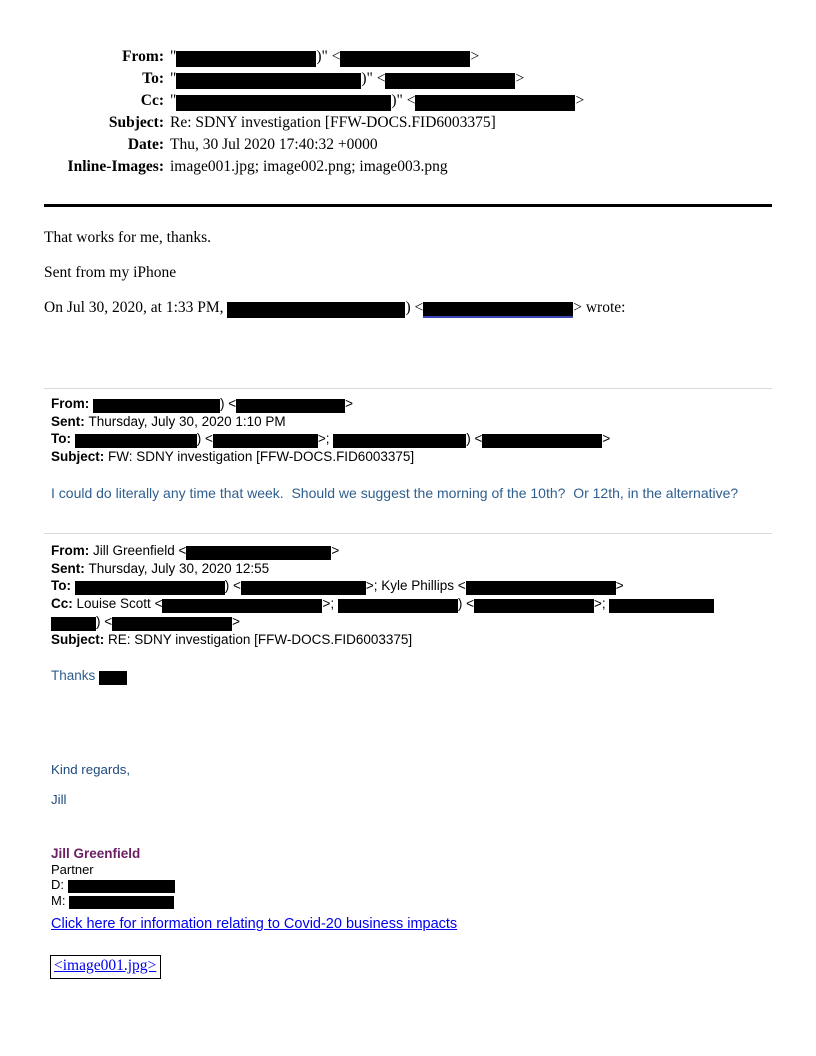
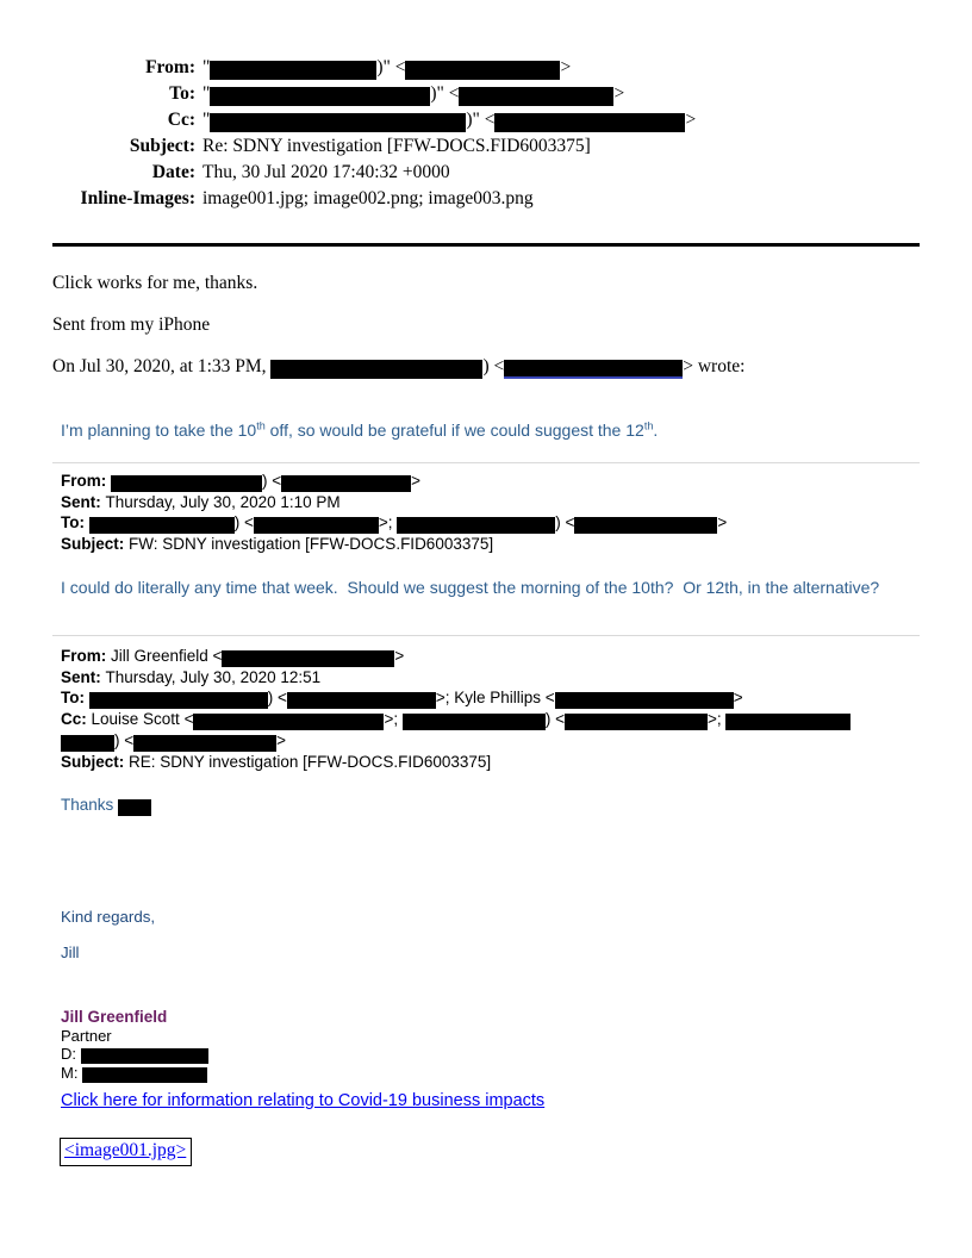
  From:
  " )" < >
  To:
  " )" < >
  Cc:
  " )" < >
  Subject:
  Re: SDNY investigation [FFW-DOCS.FID6003375]
  Date:
  Thu, 30 Jul 2020 17:40:32 +0000
  Inline-Images:
  image001.jpg; image002.png; image003.png
- That works for me, thanks.
+ Click works for me, thanks.
  Sent from my iPhone
  On Jul 30, 2020, at 1:33 PM, ) < > wrote:
+ I’m planning to take the 10th off, so would be grateful if we could suggest the 12th.
  From: ) < >
  Sent: Thursday, July 30, 2020 1:10 PM
  To: ) < >; ) < >
  Subject: FW: SDNY investigation [FFW-DOCS.FID6003375]
  I could do literally any time that week. Should we suggest the morning of the 10th? Or 12th, in the alternative?
  From: Jill Greenfield < >
- Sent: Thursday, July 30, 2020 12:55
+ Sent: Thursday, July 30, 2020 12:51
  To: ) < >; Kyle Phillips < >
  Cc: Louise Scott < >; ) < >;
  ) < >
  Subject: RE: SDNY investigation [FFW-DOCS.FID6003375]
  Thanks
  Kind regards,
  Jill
  Jill Greenfield
  Partner
  D:
  M:
- Click here for information relating to Covid-20 business impacts
+ Click here for information relating to Covid-19 business impacts
  <image001.jpg>
